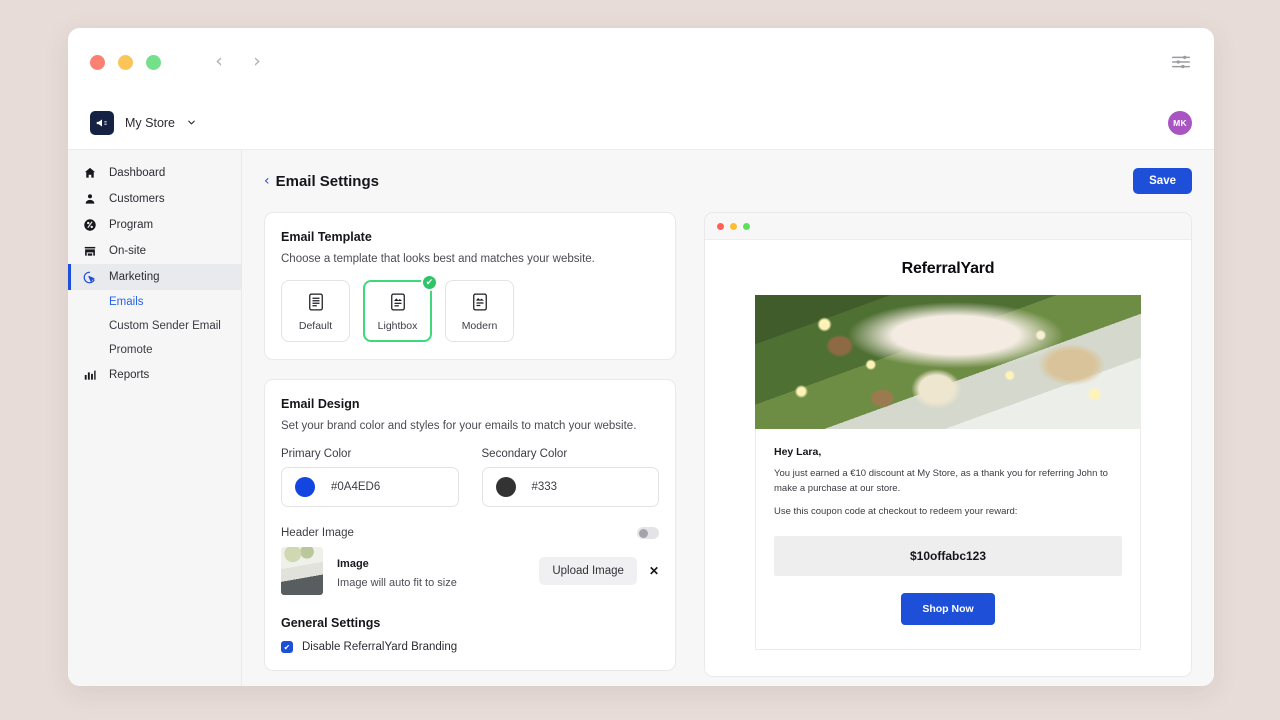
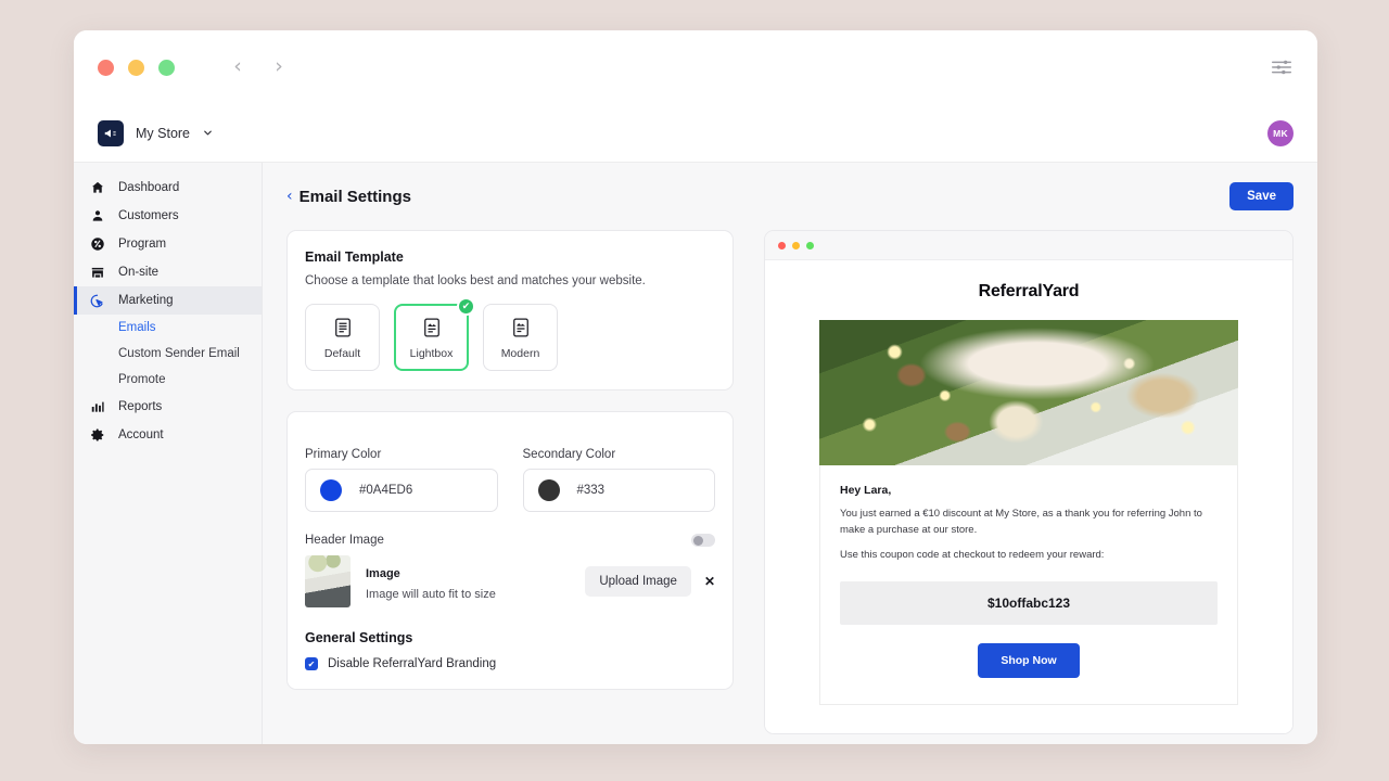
  ‹
  ›
  My Store
  MK
  Dashboard
  Customers
  Program
  On-site
  Marketing
  Emails
  Custom Sender Email
  Promote
  Reports
+ Account
  ‹
  Email Settings
  Save
  Email Template
  Choose a template that looks best and matches your website.
  Default
  ✔
  Lightbox
  Modern
- Email Design
- Set your brand color and styles for your emails to match your website.
  Primary Color
  #0A4ED6
  Secondary Color
  #333
  Header Image
  Image
  Image will auto fit to size
  Upload Image
  ✕
  General Settings
  ✔
  Disable ReferralYard Branding
  ReferralYard
  Hey Lara,
  You just earned a €10 discount at My Store, as a thank you for referring John to make a purchase at our store.
  Use this coupon code at checkout to redeem your reward:
  $10offabc123
  Shop Now
